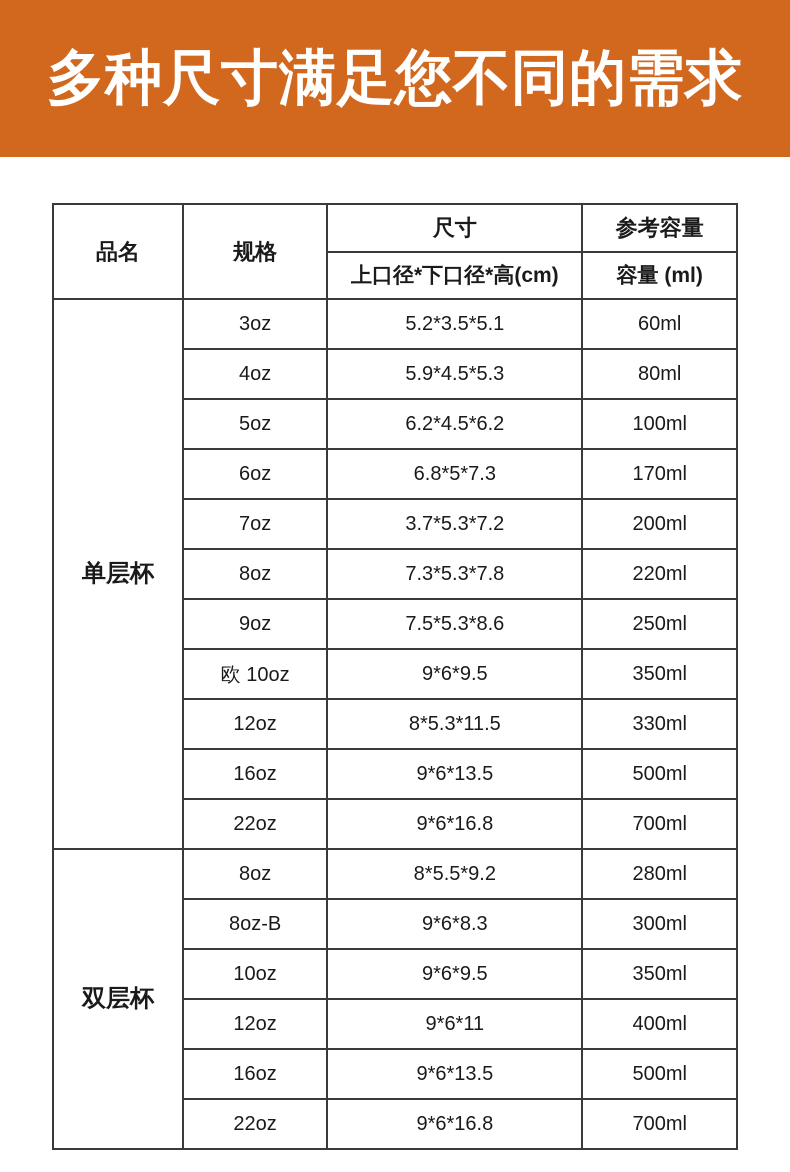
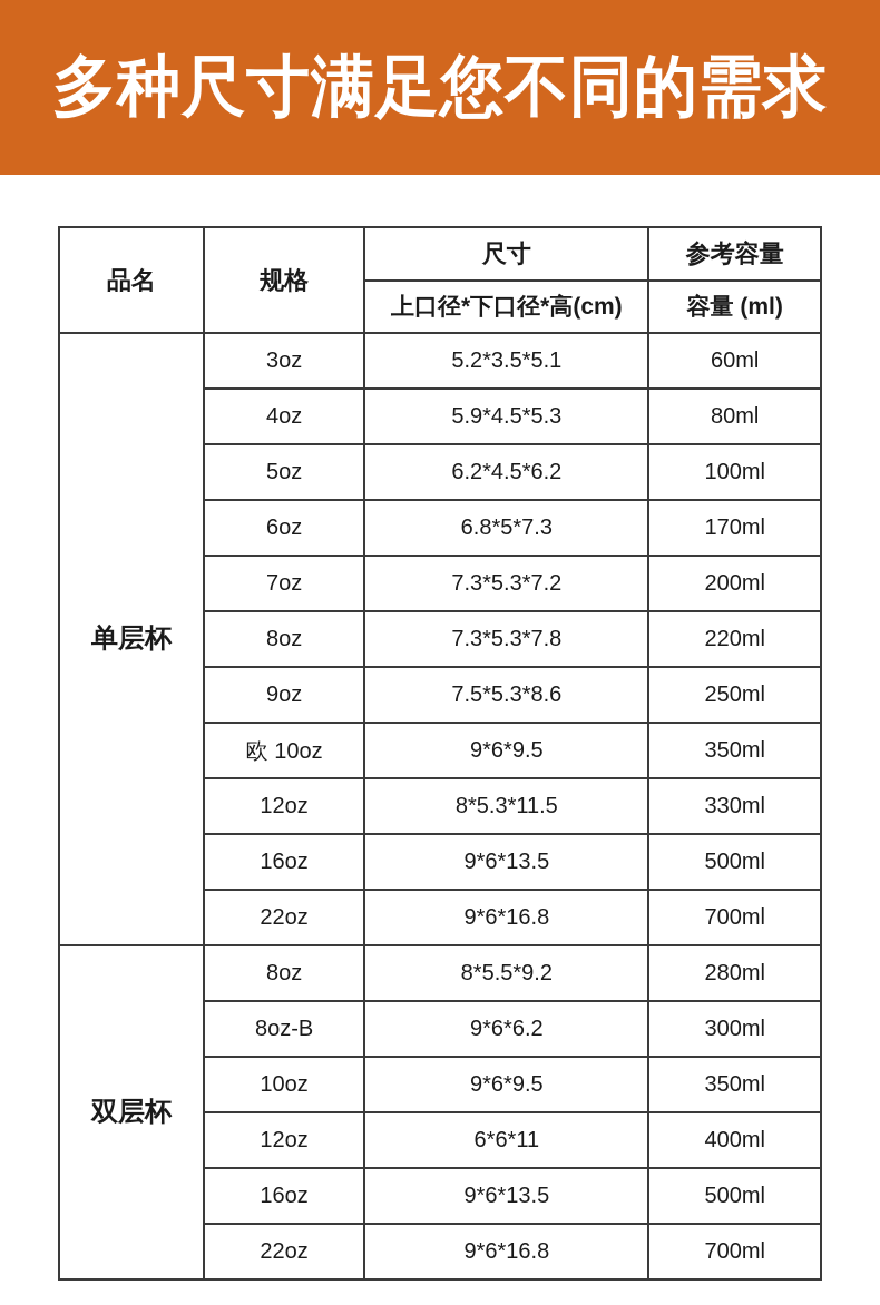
  多种尺寸满足您不同的需求
  品名	规格	尺寸	参考容量
  上口径*下口径*高(cm)	容量 (ml)
  单层杯	3oz	5.2*3.5*5.1	60ml
  4oz	5.9*4.5*5.3	80ml
  5oz	6.2*4.5*6.2	100ml
  6oz	6.8*5*7.3	170ml
- 7oz	3.7*5.3*7.2	200ml
+ 7oz	7.3*5.3*7.2	200ml
  8oz	7.3*5.3*7.8	220ml
  9oz	7.5*5.3*8.6	250ml
  欧 10oz	9*6*9.5	350ml
  12oz	8*5.3*11.5	330ml
  16oz	9*6*13.5	500ml
  22oz	9*6*16.8	700ml
  双层杯	8oz	8*5.5*9.2	280ml
- 8oz-B	9*6*8.3	300ml
+ 8oz-B	9*6*6.2	300ml
  10oz	9*6*9.5	350ml
- 12oz	9*6*11	400ml
+ 12oz	6*6*11	400ml
  16oz	9*6*13.5	500ml
  22oz	9*6*16.8	700ml
